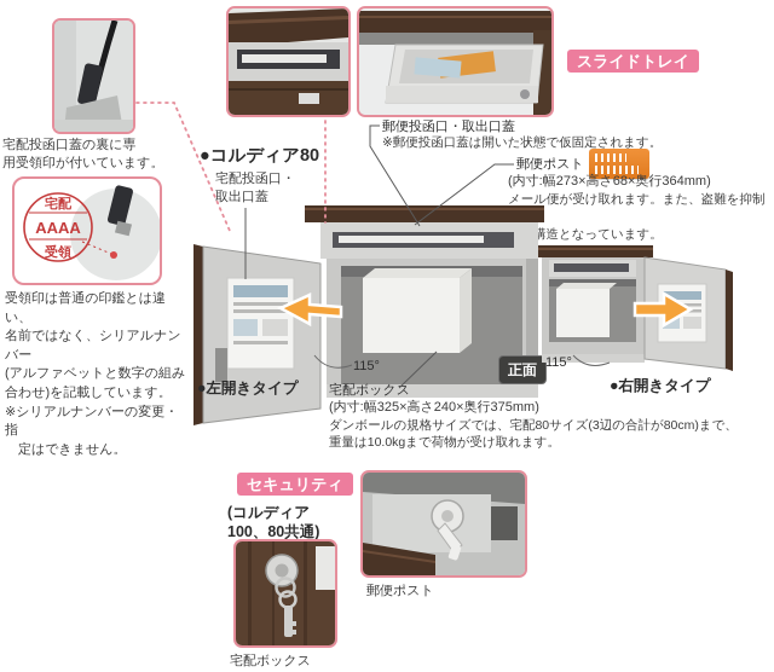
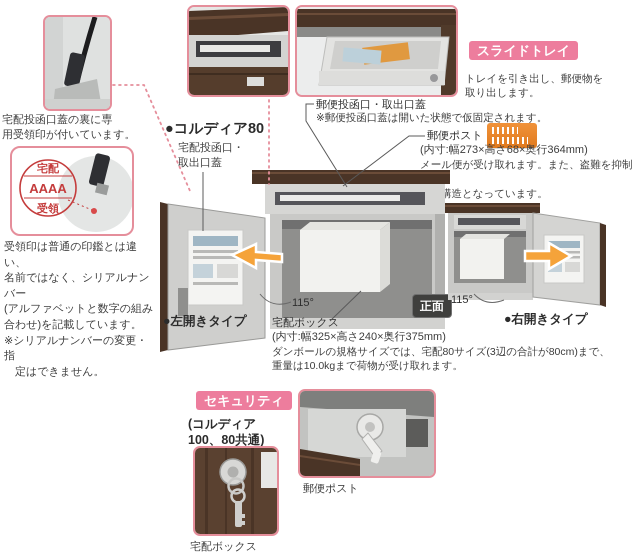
  宅配投函口蓋の裏に専
  用受領印が付いています。
  宅配
  AAAA
  受領
  受領印は普通の印鑑とは違い、
  名前ではなく、シリアルナンバー
  (アルファベットと数字の組み
  合わせ)を記載しています。
  ※シリアルナンバーの変更・指
  定はできません。
  スライドトレイ
+ トレイを引き出し、郵便物を
+ 取り出します。
  郵便投函口・取出口蓋
  ※郵便投函口蓋は開いた状態で仮固定されます。
  郵便ポスト
  (内寸:幅273×高さ68×奥行364mm)
  メール便が受け取れます。また、盗難を抑制
  構造となっています。
  ●コルディア80
  宅配投函口・
  取出口蓋
  正面
  115°
  ●左開きタイプ
  宅配ボックス
  (内寸:幅325×高さ240×奥行375mm)
  ダンボールの規格サイズでは、宅配80サイズ(3辺の合計が80cm)まで、
  重量は10.0kgまで荷物が受け取れます。
  115°
  ●右開きタイプ
  セキュリティ
  (コルディア
  100、80共通)
  宅配ボックス
  郵便ポスト
